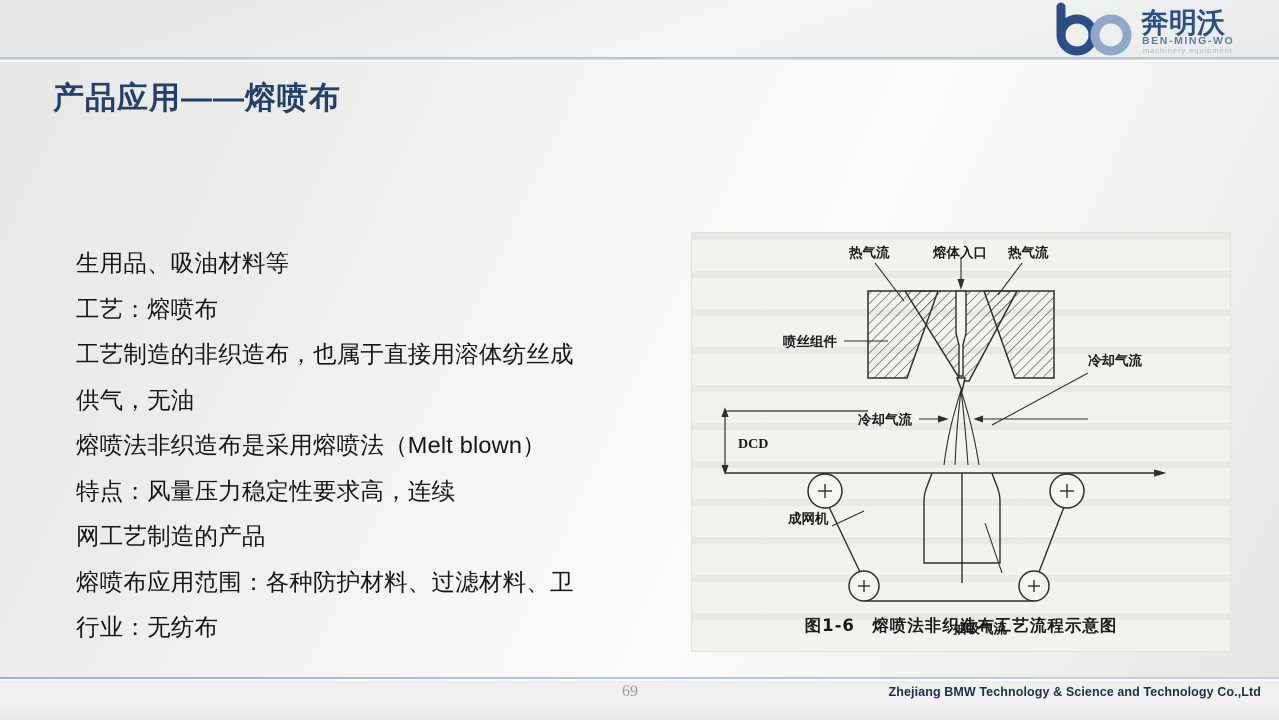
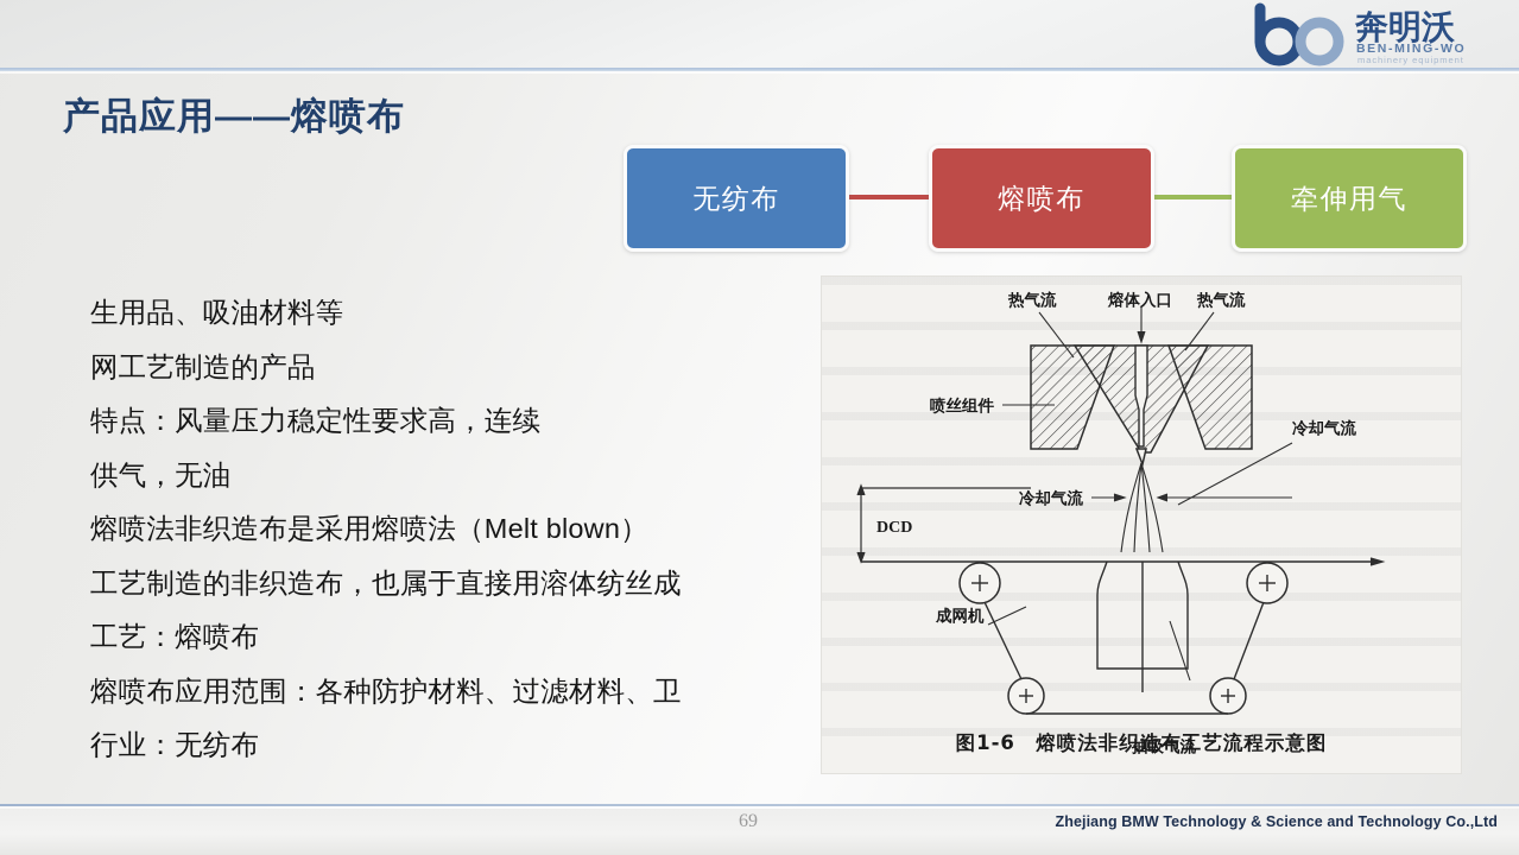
  奔明沃
  BEN-MING-WO
  machinery equipment
  产品应用——熔喷布
+ 无纺布
+ 熔喷布
+ 牵伸用气
  生用品、吸油材料等
- 工艺：熔喷布
+ 网工艺制造的产品
- 工艺制造的非织造布，也属于直接用溶体纺丝成
+ 特点：风量压力稳定性要求高，连续
  供气，无油
  熔喷法非织造布是采用熔喷法（Melt blown）
- 特点：风量压力稳定性要求高，连续
+ 工艺制造的非织造布，也属于直接用溶体纺丝成
- 网工艺制造的产品
+ 工艺：熔喷布
  熔喷布应用范围：各种防护材料、过滤材料、卫
  行业：无纺布
  热气流
  熔体入口
  热气流
  喷丝组件
  冷却气流
  冷却气流
  成网机
  抽吸气流
  DCD
  图1-6 熔喷法非织造布工艺流程示意图
  69
  Zhejiang BMW Technology & Science and Technology Co.,Ltd
